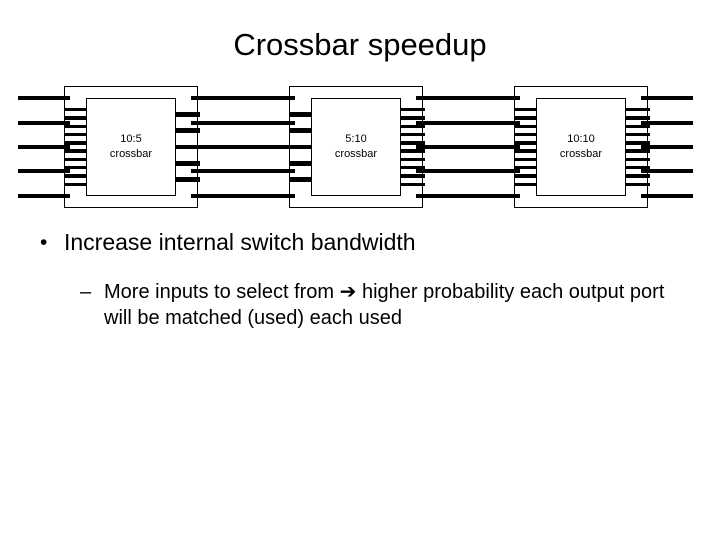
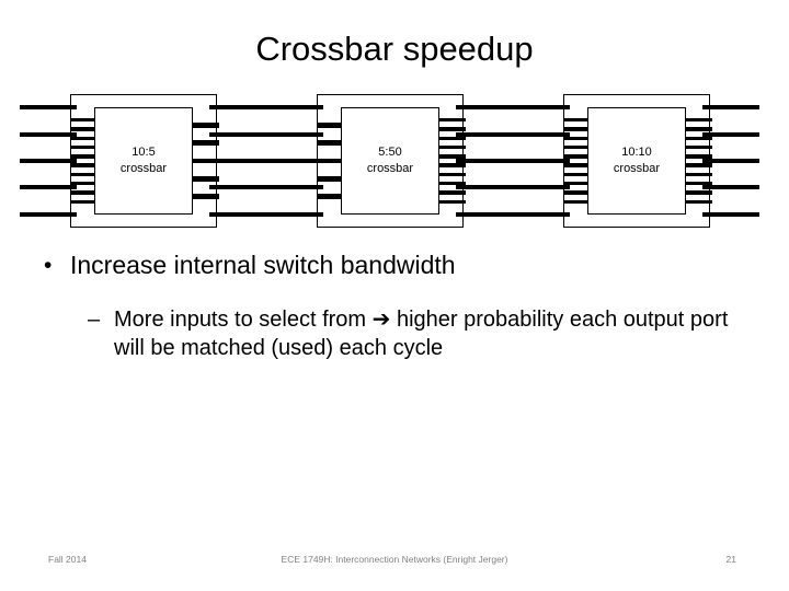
  Crossbar speedup
  10:5
  crossbar
- 5:10
+ 5:50
  crossbar
  10:10
  crossbar
  Increase internal switch bandwidth
- More inputs to select from ➔ higher probability each output port will be matched (used) each used
+ More inputs to select from ➔ higher probability each output port will be matched (used) each cycle
+ Fall 2014
+ ECE 1749H: Interconnection Networks (Enright Jerger)
+ 21
